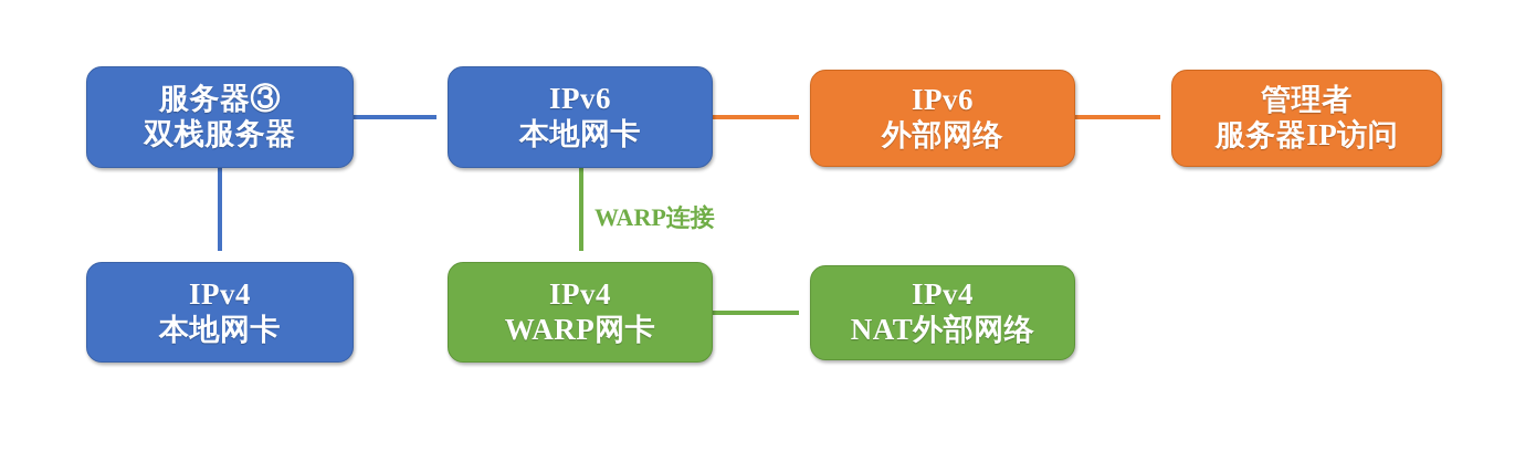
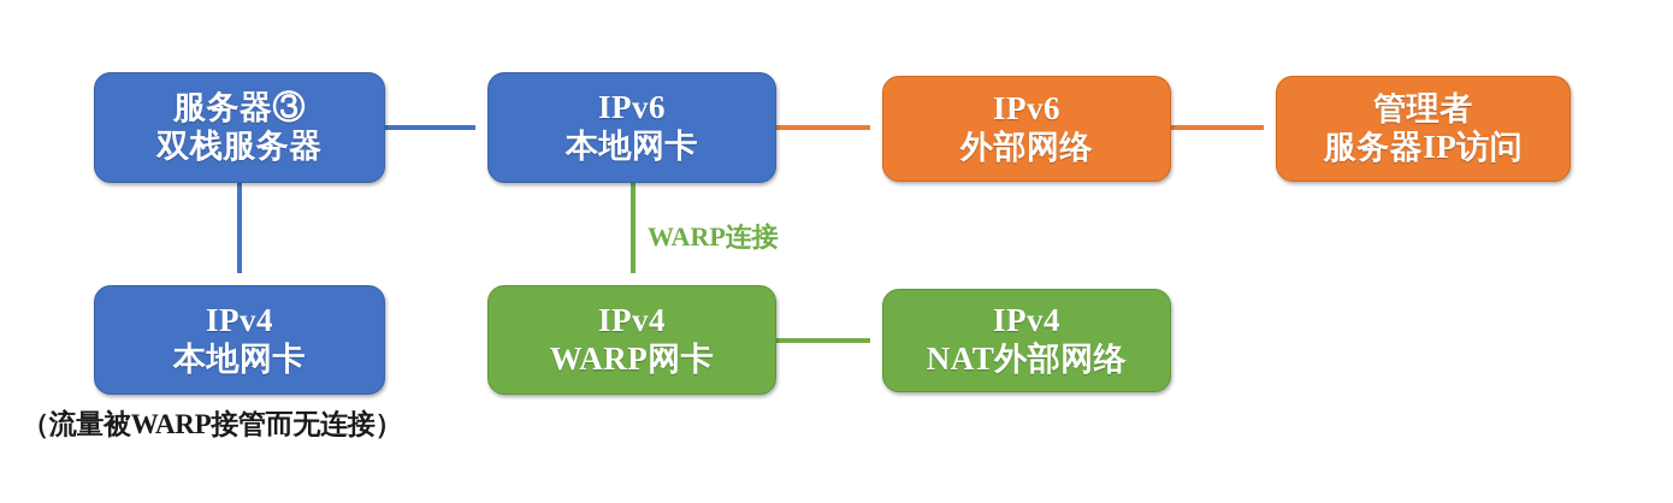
  WARP连接
  服务器③
  双栈服务器
  IPv6
  本地网卡
  IPv6
  外部网络
  管理者
  服务器IP访问
  IPv4
  本地网卡
  IPv4
  WARP网卡
  IPv4
  NAT外部网络
+ （流量被WARP接管而无连接）
